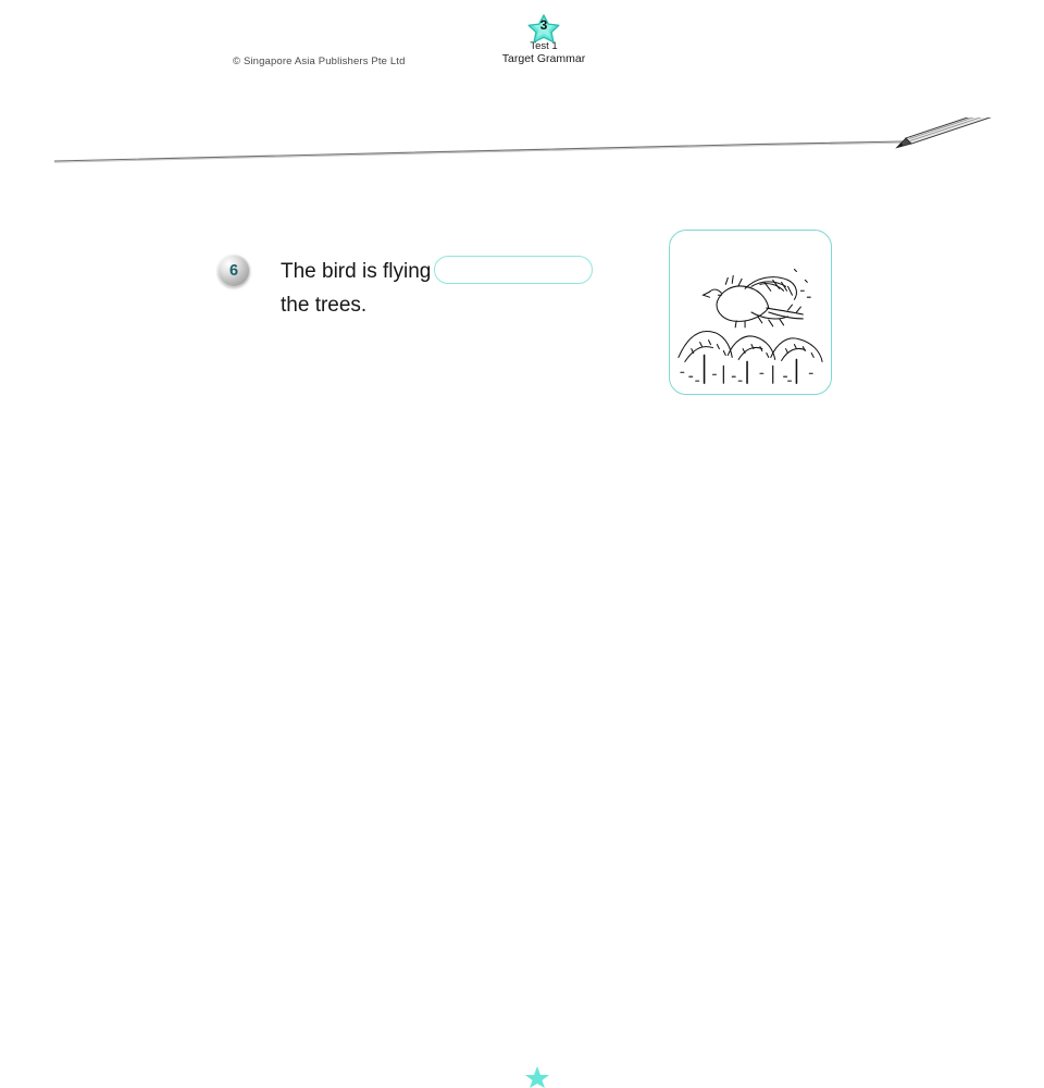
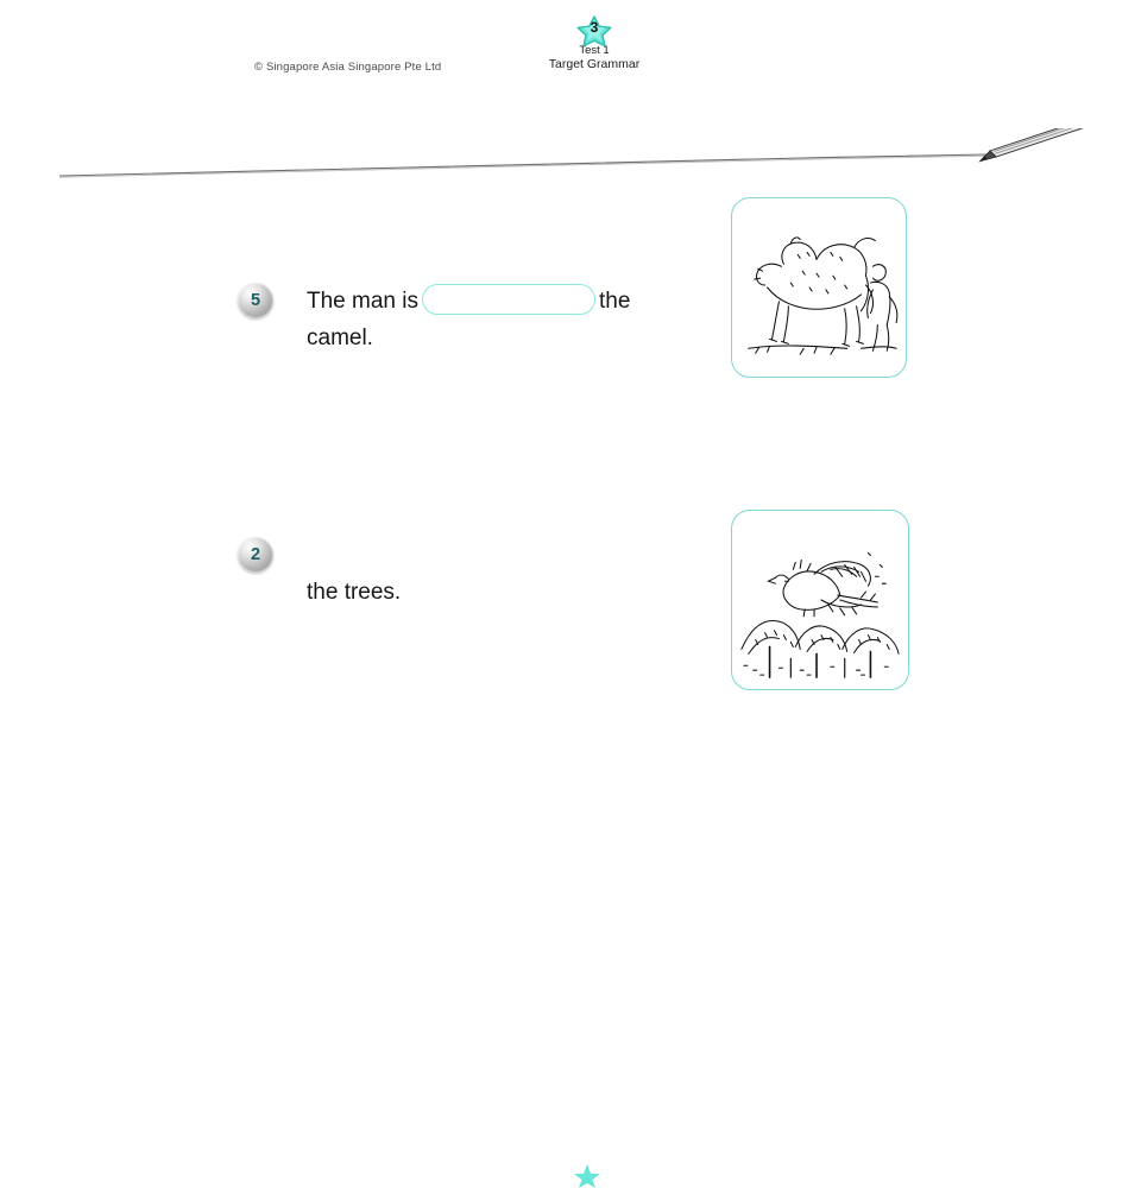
- © Singapore Asia Publishers Pte Ltd
+ © Singapore Asia Singapore Pte Ltd
  3
  Test 1
  Target Grammar
+ 5
+ The man is the
+ camel.
- 6
+ 2
- The bird is flying
  the trees.
